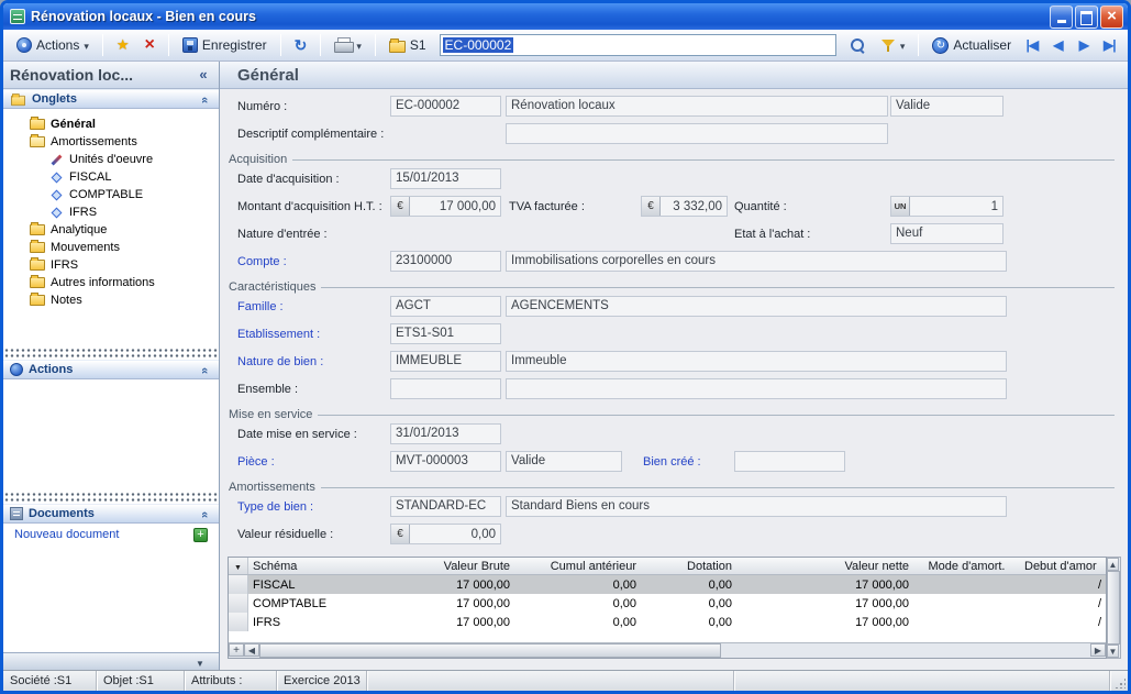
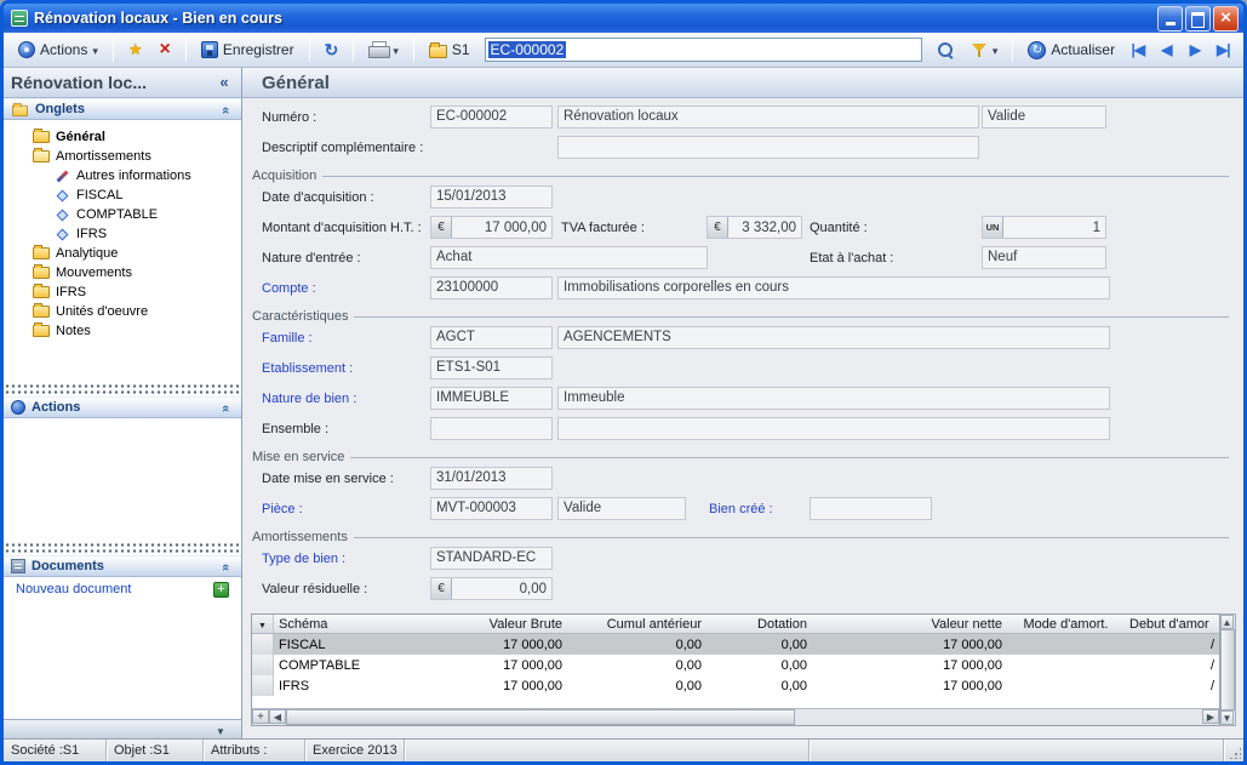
  Rénovation locaux - Bien en cours
  Actions
  Enregistrer
  S1
  EC-000002
  Actualiser
  Rénovation loc...
  Onglets
  Général
  Amortissements
- Unités d'oeuvre
+ Autres informations
  FISCAL
  COMPTABLE
  IFRS
  Analytique
  Mouvements
  IFRS
- Autres informations
+ Unités d'oeuvre
  Notes
  Actions
  Documents
  Nouveau document
  Général
  Numéro :
  EC-000002
  Rénovation locaux
  Valide
  Descriptif complémentaire :
  Acquisition
  Date d'acquisition :
  15/01/2013
  Montant d'acquisition H.T. :
  €
  17 000,00
  TVA facturée :
  €
  3 332,00
  Quantité :
  UN
  1
  Nature d'entrée :
+ Achat
  Etat à l'achat :
  Neuf
  Compte :
  23100000
  Immobilisations corporelles en cours
  Caractéristiques
  Famille :
  AGCT
  AGENCEMENTS
  Etablissement :
  ETS1-S01
  Nature de bien :
  IMMEUBLE
  Immeuble
  Ensemble :
  Mise en service
  Date mise en service :
  31/01/2013
  Pièce :
  MVT-000003
  Valide
  Bien créé :
  Amortissements
  Type de bien :
  STANDARD-EC
- Standard Biens en cours
  Valeur résiduelle :
  €
  0,00
  Schéma
  Valeur Brute
  Cumul antérieur
  Dotation
  Valeur nette
  Mode d'amort.
  Debut d'amor
  FISCAL
  17 000,00
  0,00
  0,00
  17 000,00
  /
  COMPTABLE
  17 000,00
  0,00
  0,00
  17 000,00
  /
  IFRS
  17 000,00
  0,00
  0,00
  17 000,00
  /
  Société :S1
  Objet :S1
  Attributs :
  Exercice 2013
